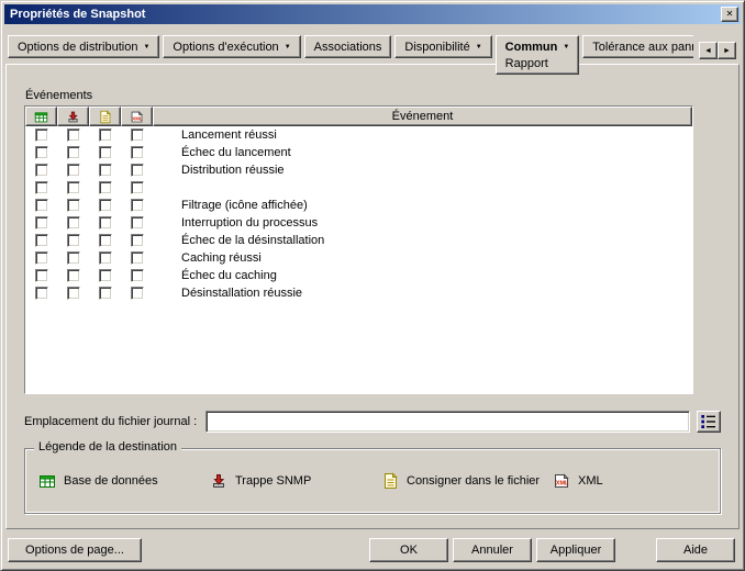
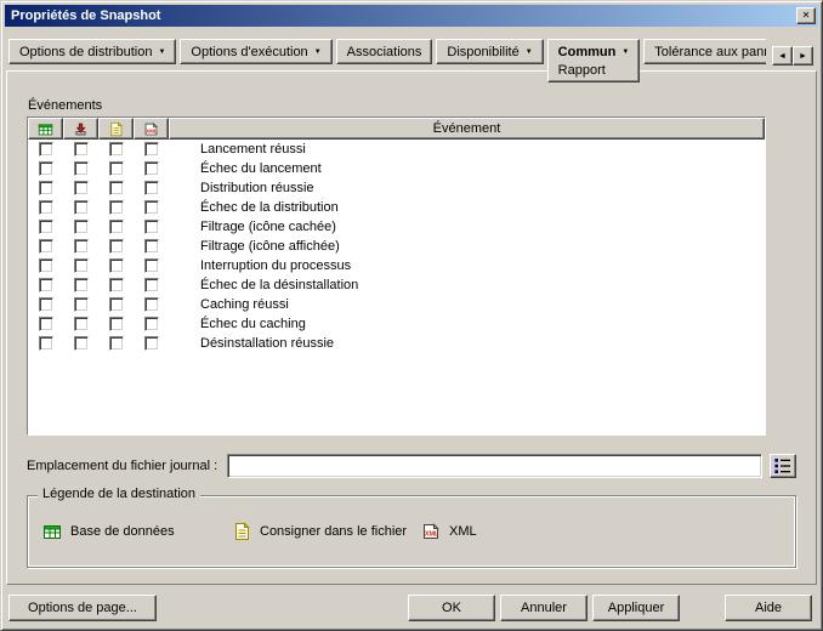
  Propriétés de Snapshot
  ✕
  Options de distribution
  Options d'exécution
  Associations
  Disponibilité
  Commun
  Rapport
  Tolérance aux pan
  Événements
  Événement
  Lancement réussi
  Échec du lancement
  Distribution réussie
+ Échec de la distribution
+ Filtrage (icône cachée)
  Filtrage (icône affichée)
  Interruption du processus
  Échec de la désinstallation
  Caching réussi
  Échec du caching
  Désinstallation réussie
  Emplacement du fichier journal :
  Légende de la destination
  Base de données
- Trappe SNMP
  Consigner dans le fichier
  XML
  Options de page...
  OK
  Annuler
  Appliquer
  Aide
